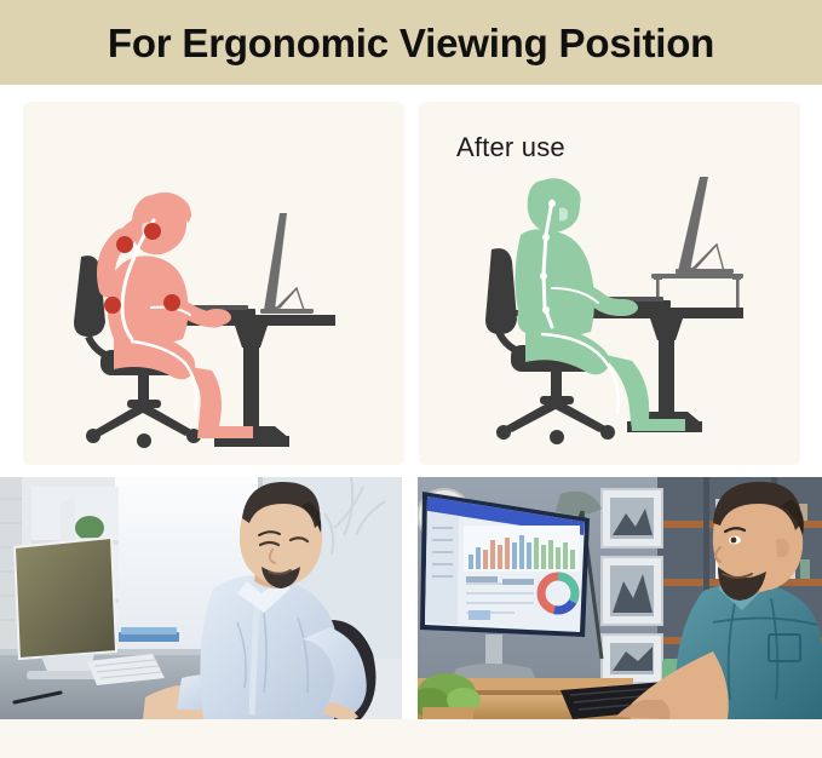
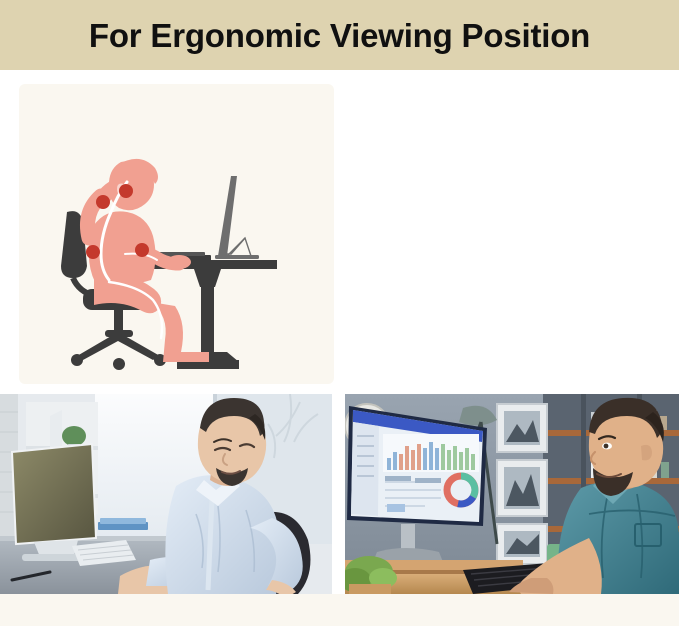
  For Ergonomic Viewing Position
- After use
